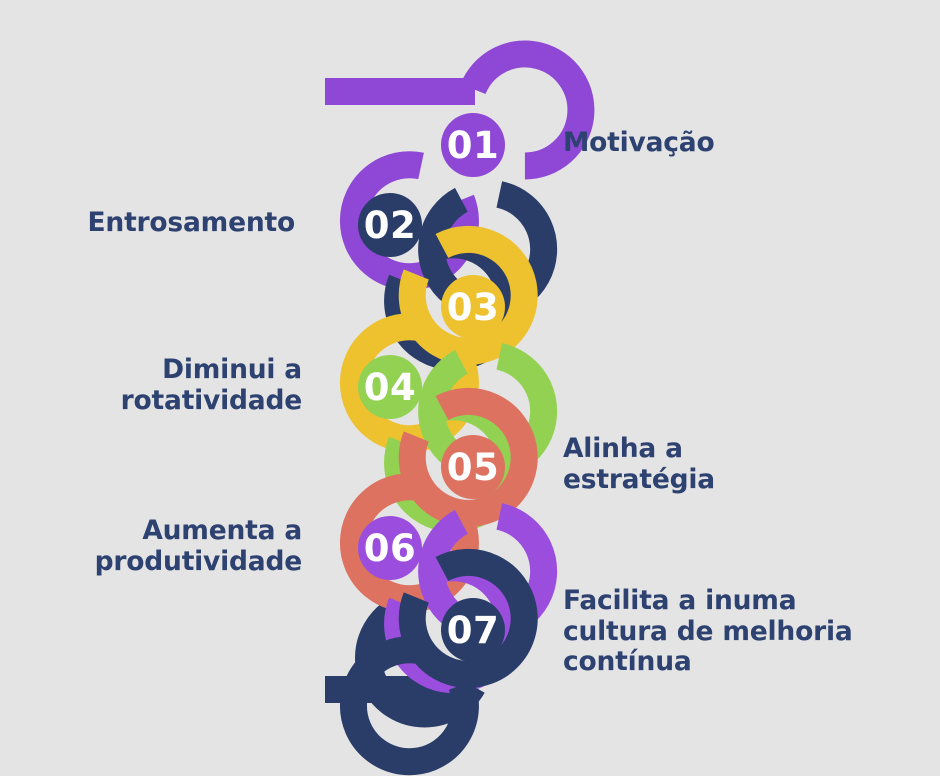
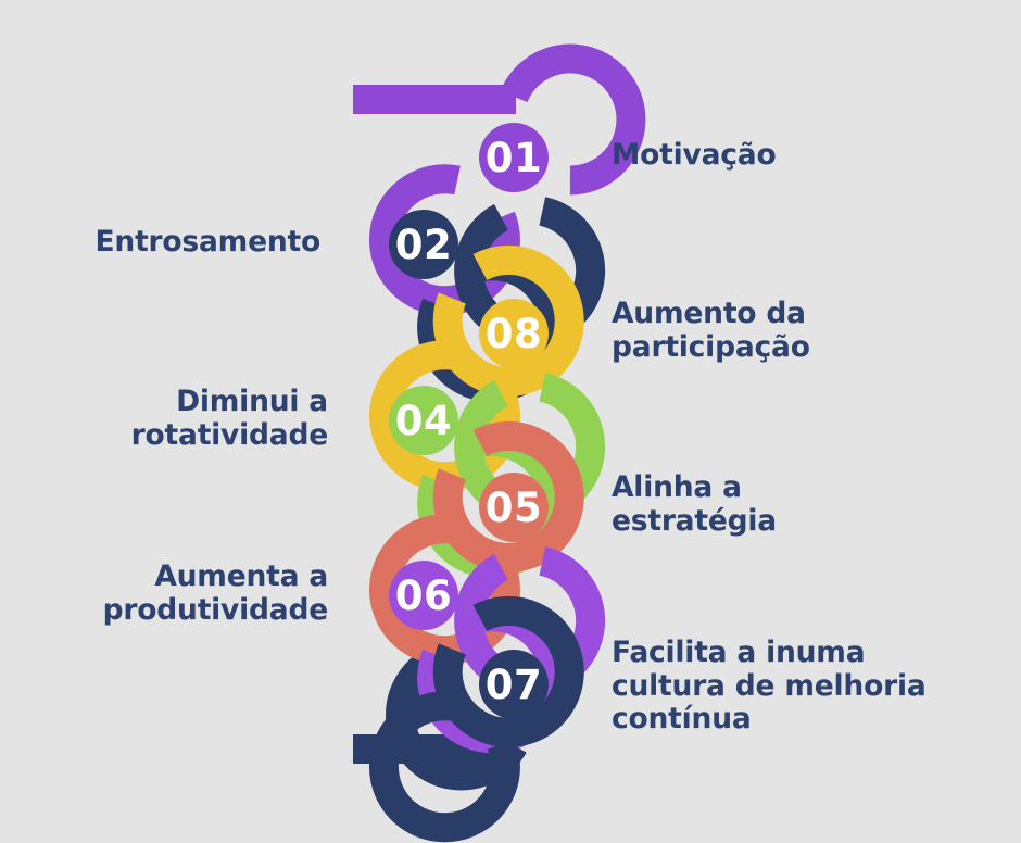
  01
  02
- 03
+ 08
  04
  05
  06
  07
  Motivação
  Entrosamento
+ Aumento da
+ participação
  Diminui a
  rotatividade
  Alinha a
  estratégia
  Aumenta a
  produtividade
  Facilita a inuma
  cultura de melhoria
  contínua
